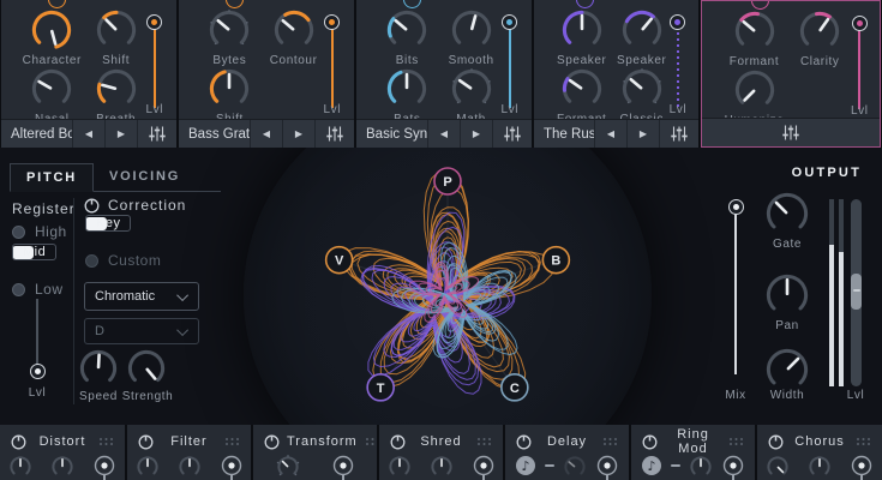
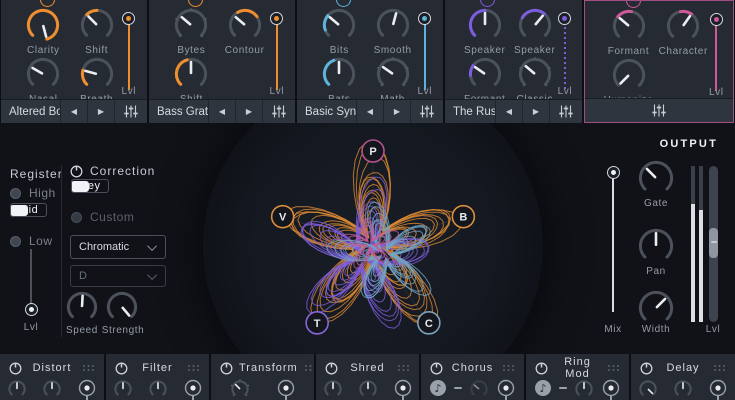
  P
  B
  C
  T
  V
- PITCH
- VOICING
  Registe
  High
  Mid
  Low
  Correction
  Key
  Custom
  Chromatic
  D
  Speed
  Strength
  Lvl
  OUTPUT
  Mix
  Gate
  Pan
  Width
  Lvl
- Character
+ Clarity
  Shift
  Lvl
  Altered Bo
  ◀
  ▶
  Bytes
  Contour
  Lvl
  Bass Grat
  ◀
  ▶
  Bits
  Smooth
  Lvl
  Basic Syn
  ◀
  ▶
  Speaker
  Speaker
  Lvl
  ◀
  ▶
  Formant
- Clarity
+ Character
  Lvl
  Distort
  Filter
  Transform
  Shred
- Delay
+ Chorus
  ♪
  Ring Mod
  ♪
- Chorus
+ Delay
